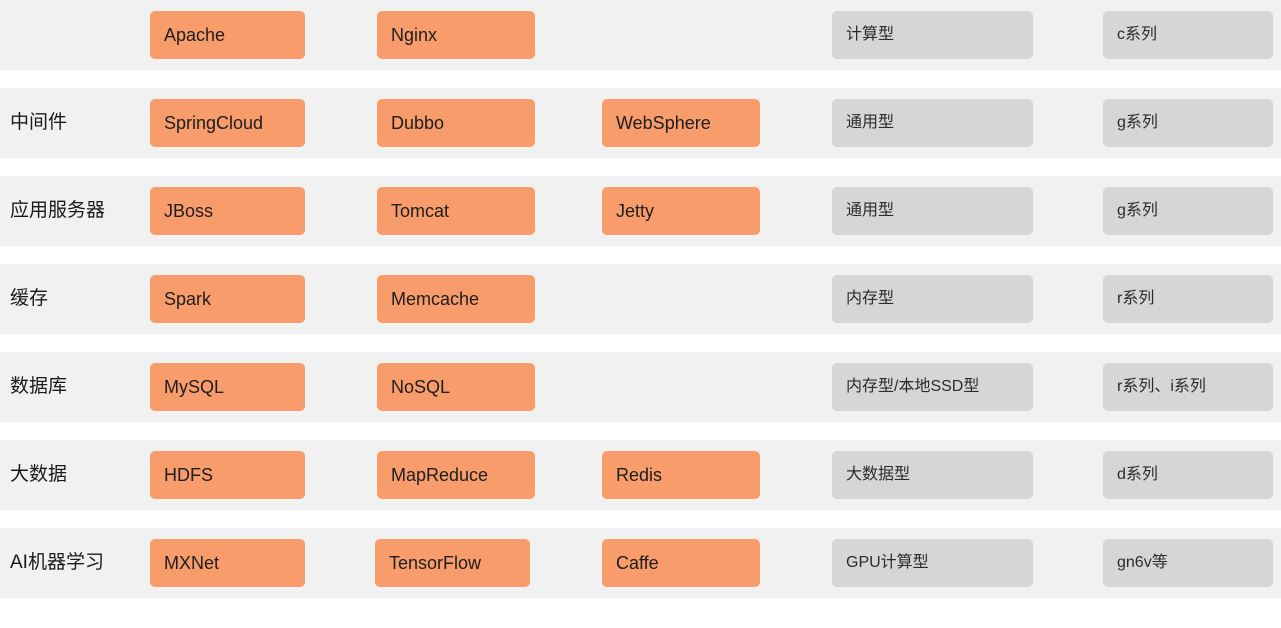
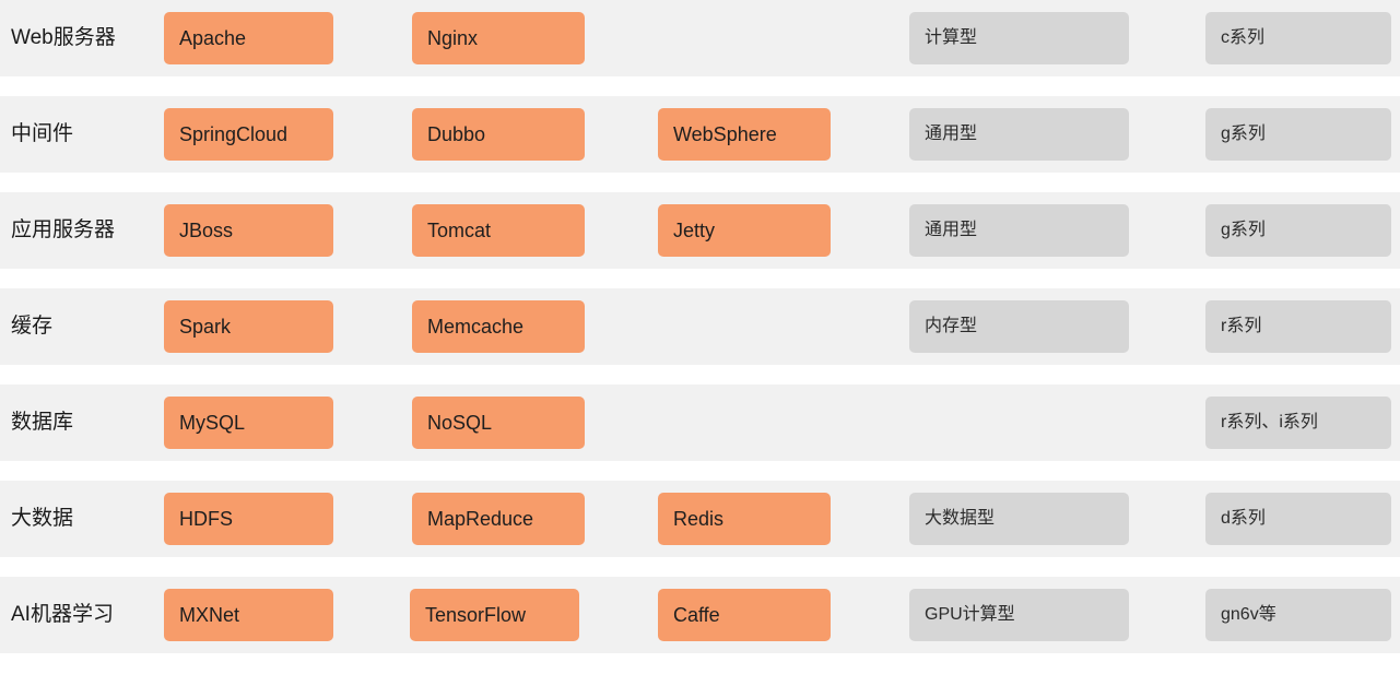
+ Web服务器
  Apache
  Nginx
  计算型
  c系列
  中间件
  SpringCloud
  Dubbo
  WebSphere
  通用型
  g系列
  应用服务器
  JBoss
  Tomcat
  Jetty
  通用型
  g系列
  缓存
  Spark
  Memcache
  内存型
  r系列
  数据库
  MySQL
  NoSQL
- 内存型/本地SSD型
  r系列、i系列
  大数据
  HDFS
  MapReduce
  Redis
  大数据型
  d系列
  AI机器学习
  MXNet
  TensorFlow
  Caffe
  GPU计算型
  gn6v等
